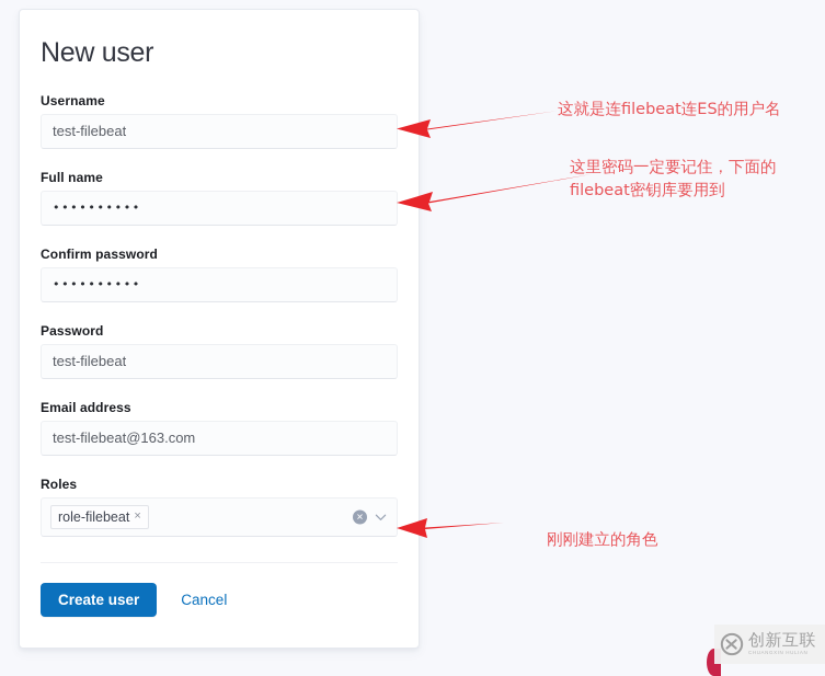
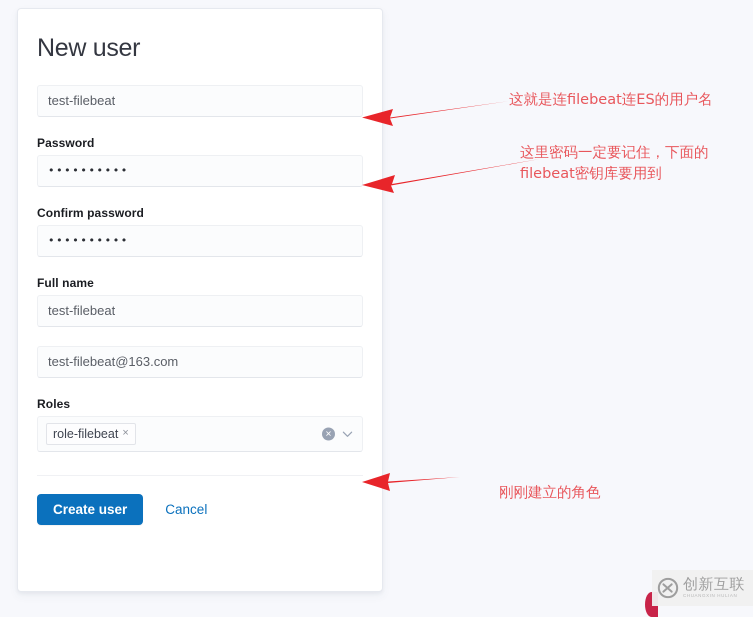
  New user
- Username
  test-filebeat
- Full name
+ Password
  ••••••••••
  Confirm password
  ••••••••••
- Password
+ Full name
  test-filebeat
- Email address
  test-filebeat@163.com
  Roles
  role-filebeat
  ×
  ✕
  Create user
  Cancel
  这就是连filebeat连ES的用户名
  这里密码一定要记住，下面的
  filebeat密钥库要用到
  刚刚建立的角色
  创新互联
